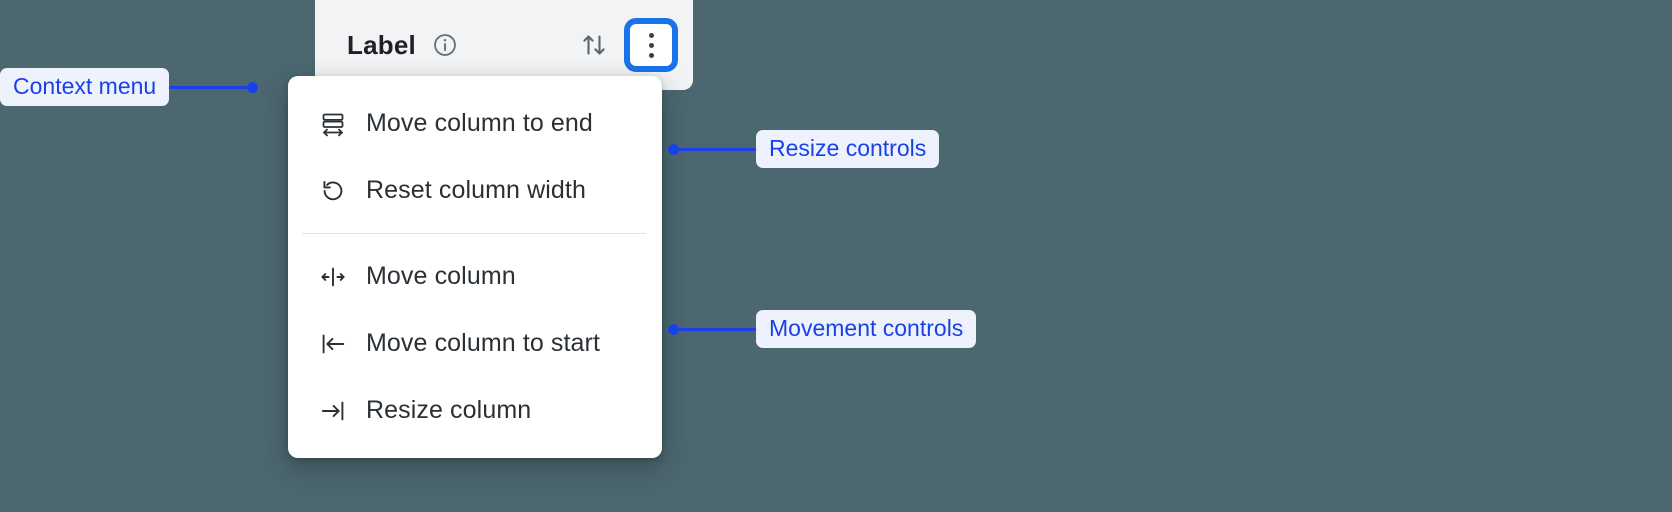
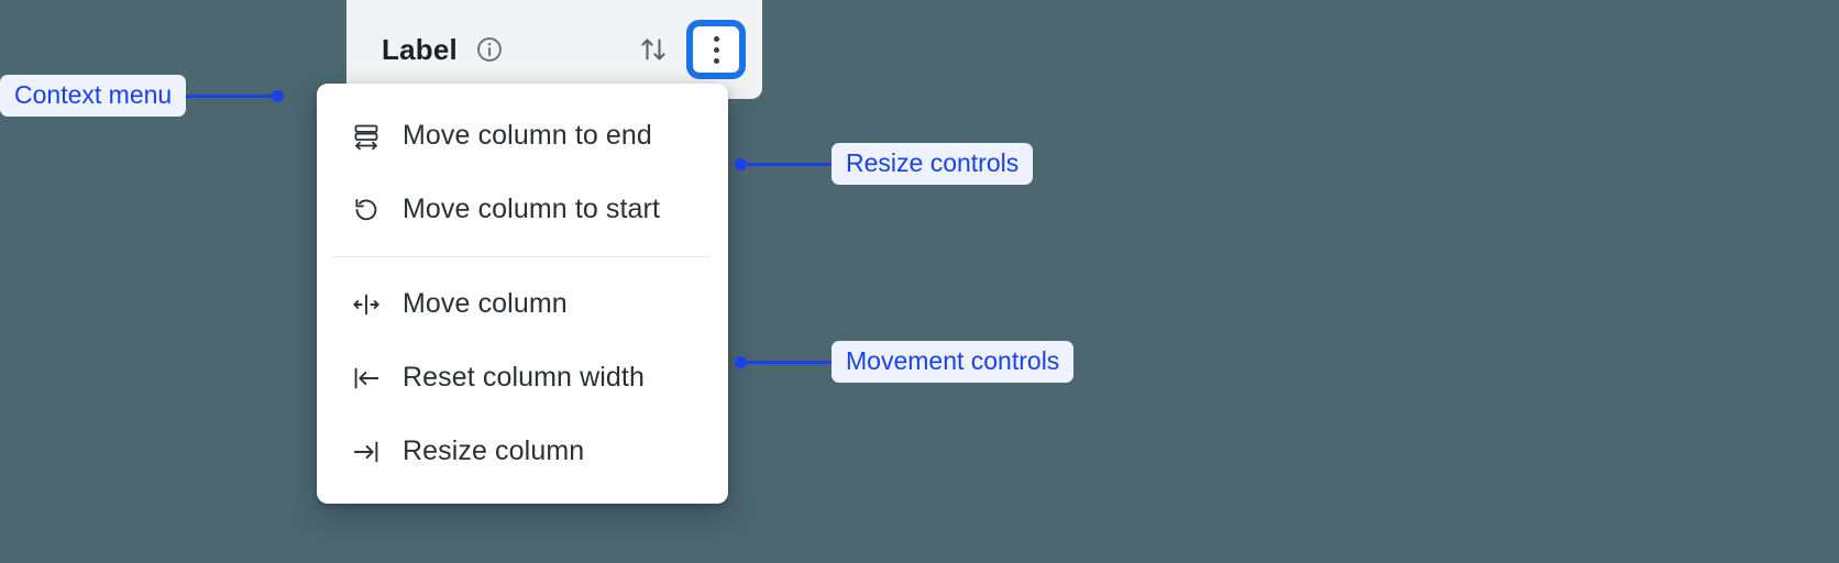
  Label
  Move column to end
- Reset column width
+ Move column to start
  Move column
- Move column to start
+ Reset column width
  Resize column
  Context menu
  Resize controls
  Movement controls
